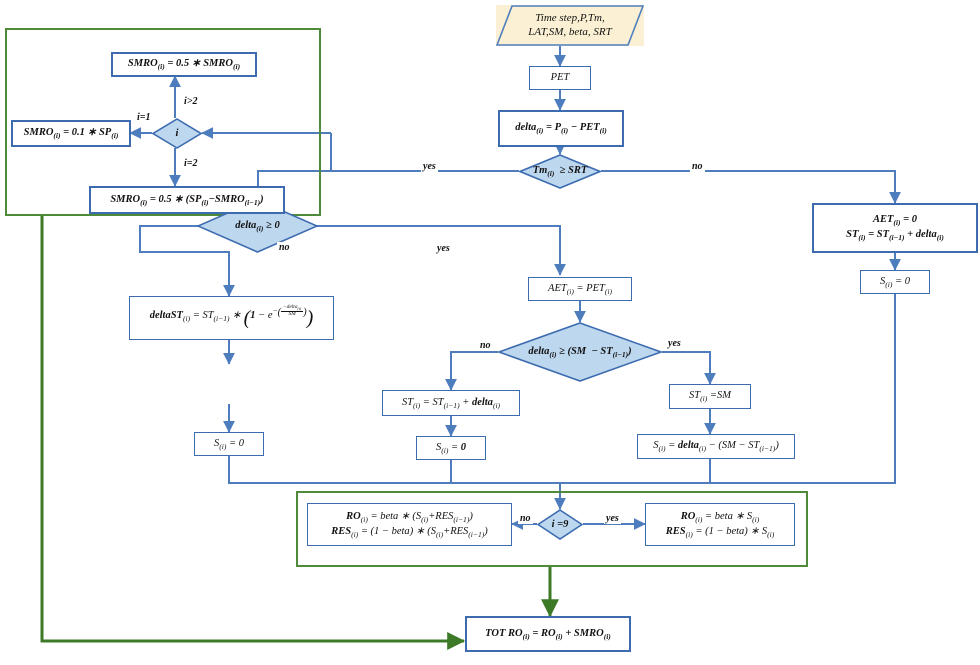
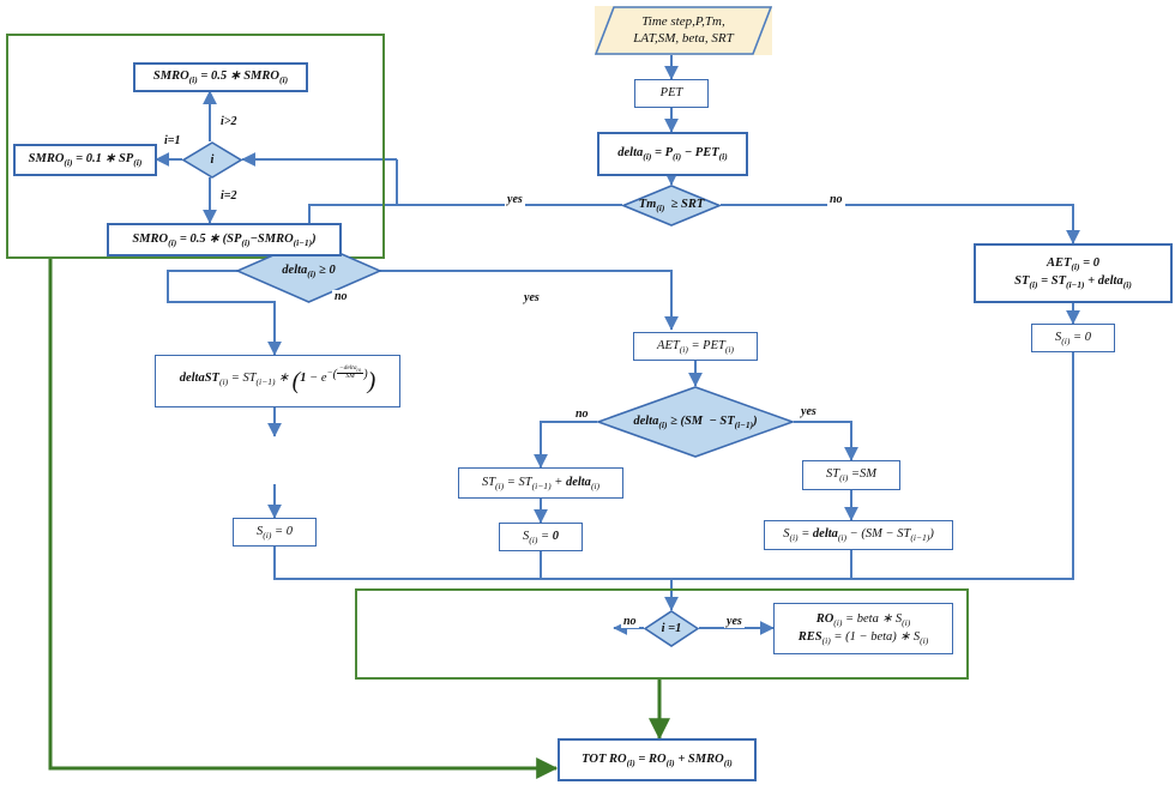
  Time step,P,Tm,
  LAT,SM, beta, SRT
  PET
  delta(i) = P(i) − PET(i)
  Tm(i) ≥ SRT
  yes
  no
  AET(i) = 0
  ST(i) = ST(i−1) + delta(i)
  S(i) = 0
  delta(i) ≥ 0
  no
  yes
  deltaST(i) = ST(i−1) ∗ (1 − e−(
  ))
  S(i) = 0
  AET(i) = PET(i)
  delta(i) ≥ (SM − ST(i−1))
  no
  yes
  ST(i) = ST(i−1) + delta(i)
  S(i) = 0
  ST(i) =SM
  S(i) = delta(i) − (SM − ST(i−1))
- i =9
+ i =1
  no
  yes
- RO(i) = beta ∗ (S(i)+RES(i−1))
- RES(i) = (1 − beta) ∗ (S(i)+RES(i−1))
  RO(i) = beta ∗ S(i)
  RES(i) = (1 − beta) ∗ S(i)
  TOT RO(i) = RO(i) + SMRO(i)
  SMRO(i) = 0.5 ∗ SMRO(i)
  SMRO(i) = 0.1 ∗ SP(i)
  SMRO(i) = 0.5 ∗ (SP(i)−SMRO(i−1))
  i
  i>2
  i=1
  i=2
